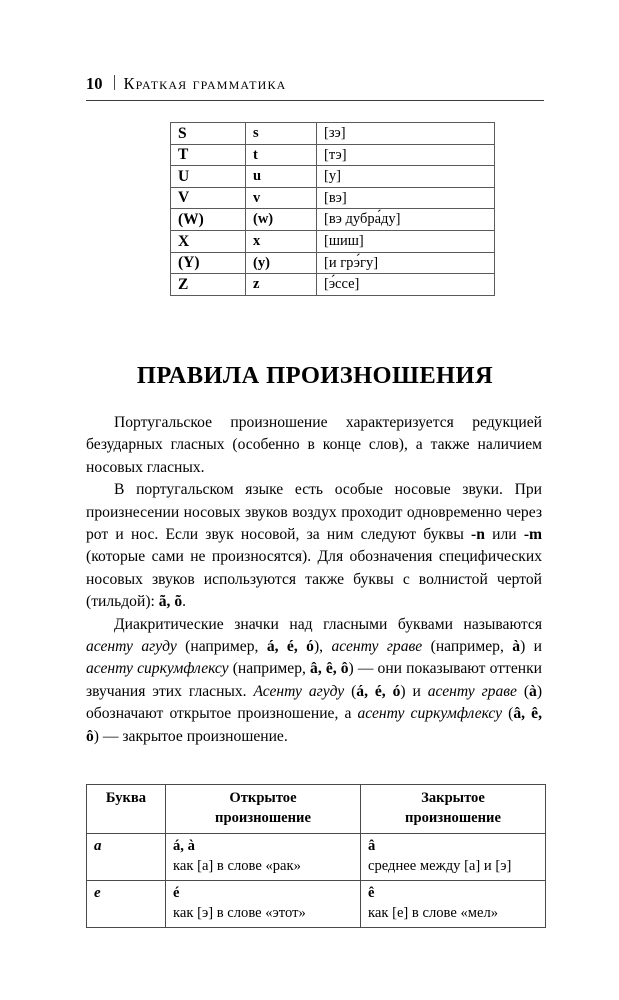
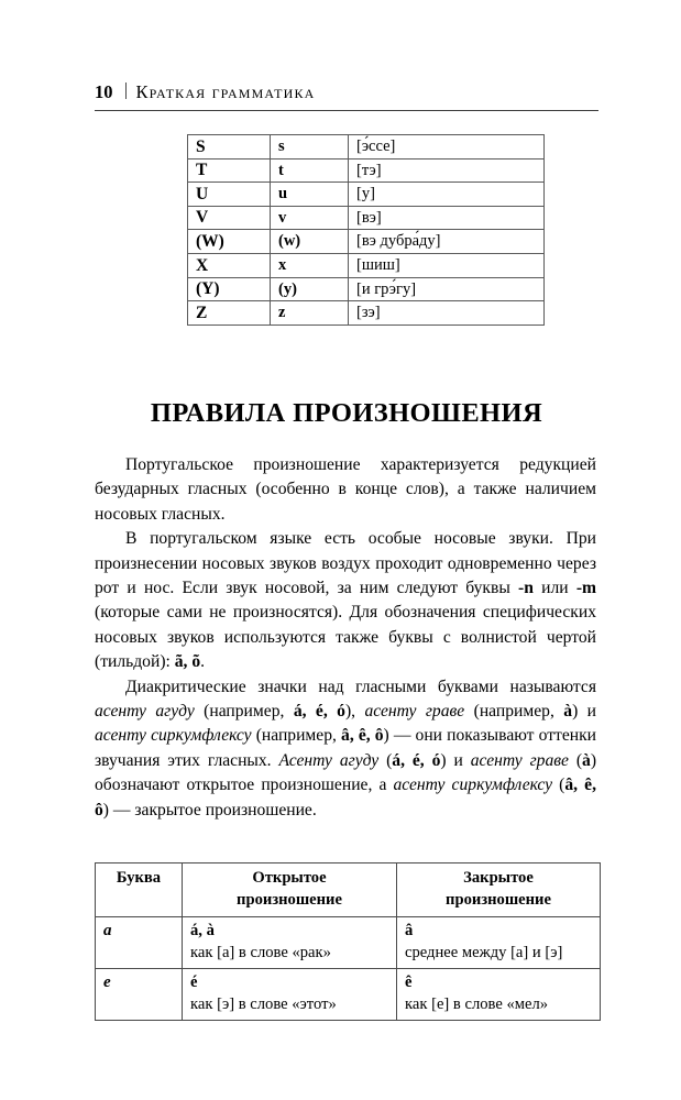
  10
  Краткая грамматика
- S	s	[зэ]
+ S	s	[э́ссе]
  T	t	[тэ]
  U	u	[у]
  V	v	[вэ]
  (W)	(w)	[вэ дубра́ду]
  X	x	[шиш]
  (Y)	(y)	[и грэ́гу]
- Z	z	[э́ссе]
+ Z	z	[зэ]
  ПРАВИЛА ПРОИЗНОШЕНИЯ
  Португальское произношение характеризуется редукцией безударных гласных (особенно в конце слов), а также наличием носовых гласных.
  В португальском языке есть особые носовые звуки. При произнесении носовых звуков воздух проходит одновременно через рот и нос. Если звук носовой, за ним следуют буквы -n или -m (которые сами не произносятся). Для обозначения специфических носовых звуков используются также буквы с волнистой чертой (тильдой): ã, õ.
  Диакритические значки над гласными буквами называются асенту агуду (например, á, é, ó), асенту граве (например, à) и асенту сиркумфлексу (например, â, ê, ô) — они показывают оттенки звучания этих гласных. Асенту агуду (á, é, ó) и асенту граве (à) обозначают открытое произношение, а асенту сиркумфлексу (â, ê, ô) — закрытое произношение.
  Буква	Открытоепроизношение	Закрытоепроизношение
  a	á, à как [а] в слове «рак»	â среднее между [а] и [э]
  e	é как [э] в слове «этот»	ê как [е] в слове «мел»
